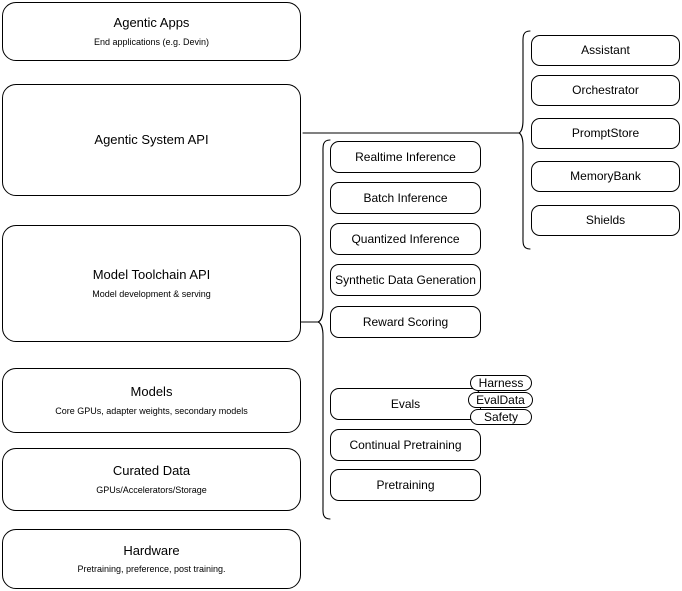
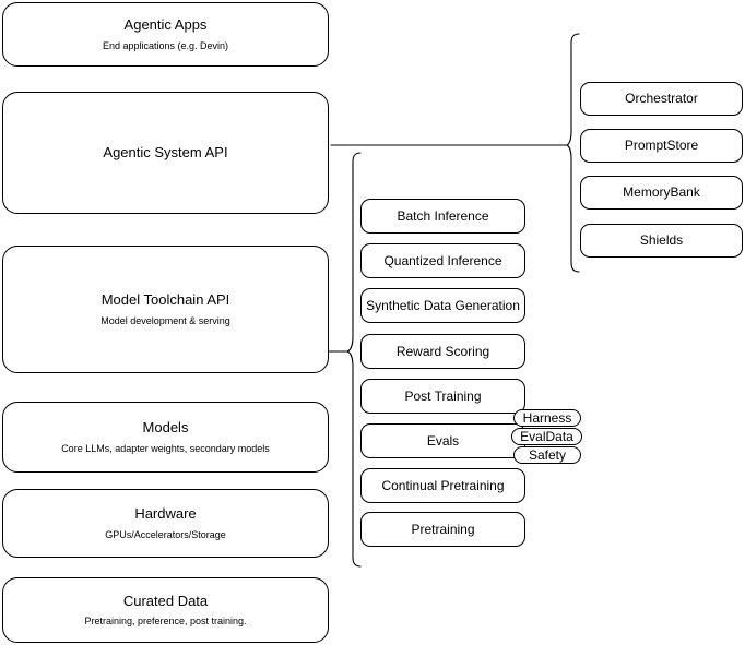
  Agentic Apps
  End applications (e.g. Devin)
  Agentic System API
  Model Toolchain API
  Model development & serving
  Models
- Core GPUs, adapter weights, secondary models
+ Core LLMs, adapter weights, secondary models
- Curated Data
+ Hardware
  GPUs/Accelerators/Storage
- Hardware
+ Curated Data
  Pretraining, preference, post training.
- Realtime Inference
  Batch Inference
  Quantized Inference
  Synthetic Data Generation
  Reward Scoring
+ Post Training
  Evals
  Continual Pretraining
  Pretraining
  Harness
  EvalData
  Safety
- Assistant
  Orchestrator
  PromptStore
  MemoryBank
  Shields
